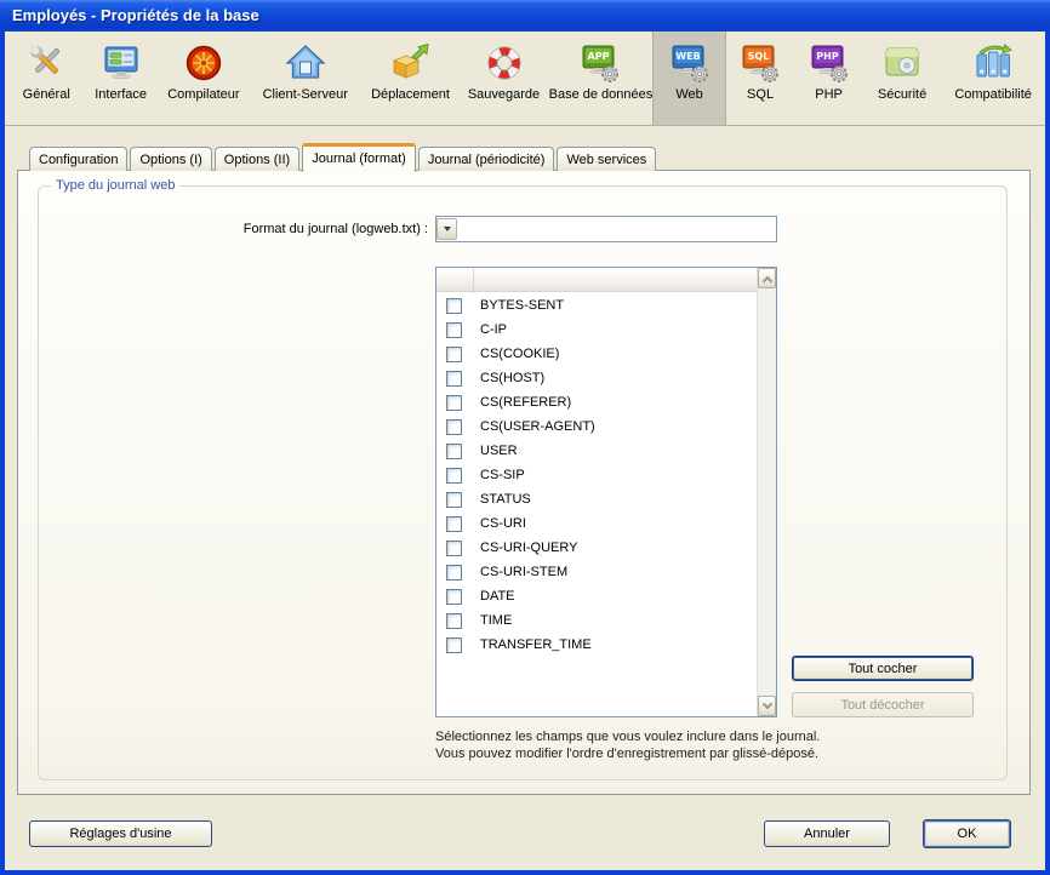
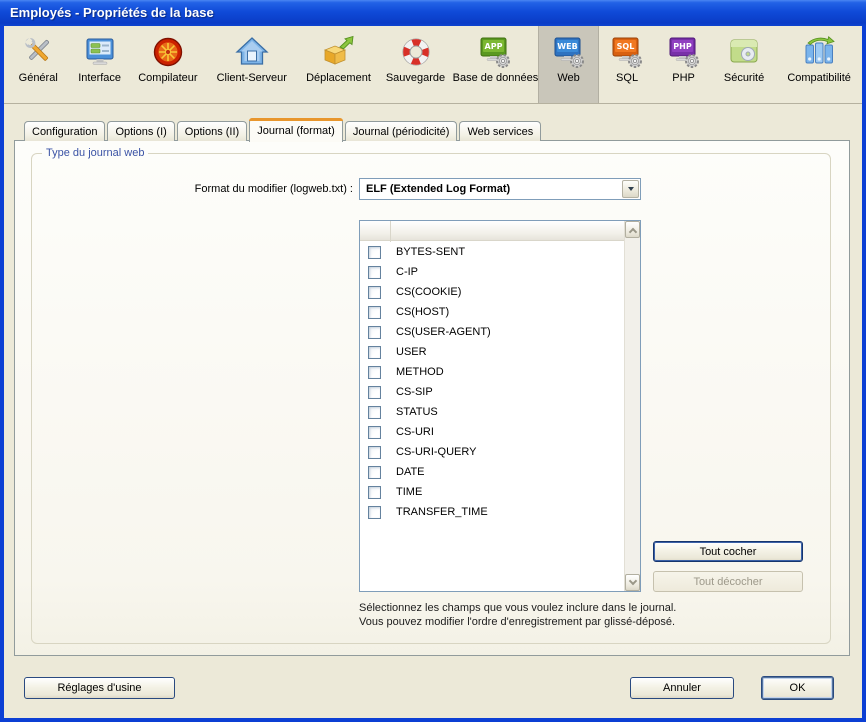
  Employés - Propriétés de la base
  Général
  Interface
  Compilateur
  Client-Serveur
  Déplacement
  Sauvegarde
  APP
  Base de données
  WEB
  Web
  SQL
  SQL
  PHP
  PHP
  Sécurité
  Compatibilité
  Configuration
  Options (I)
  Options (II)
  Journal (format)
  Journal (périodicité)
  Web services
  Type du journal web
- Format du journal (logweb.txt) :
+ Format du modifier (logweb.txt) :
+ ELF (Extended Log Format)
  BYTES-SENT
  C-IP
  CS(COOKIE)
  CS(HOST)
- CS(REFERER)
  CS(USER-AGENT)
  USER
+ METHOD
  CS-SIP
  STATUS
  CS-URI
  CS-URI-QUERY
- CS-URI-STEM
  DATE
  TIME
  TRANSFER_TIME
  Tout cocher
  Tout décocher
  Sélectionnez les champs que vous voulez inclure dans le journal.
  Vous pouvez modifier l'ordre d'enregistrement par glissé-déposé.
  Réglages d'usine
  Annuler
  OK
